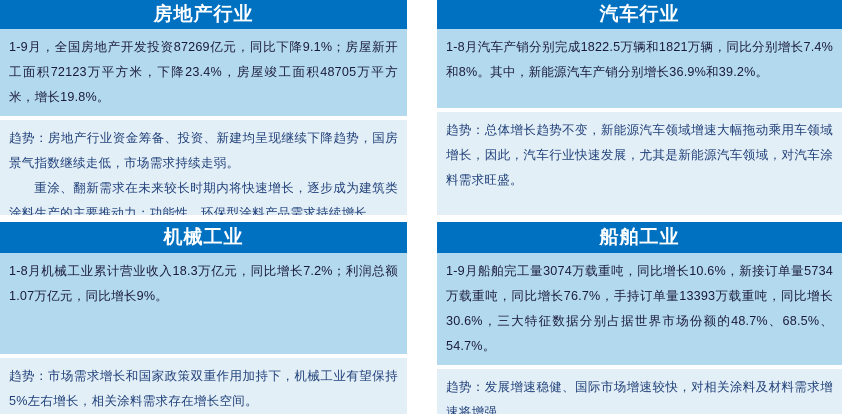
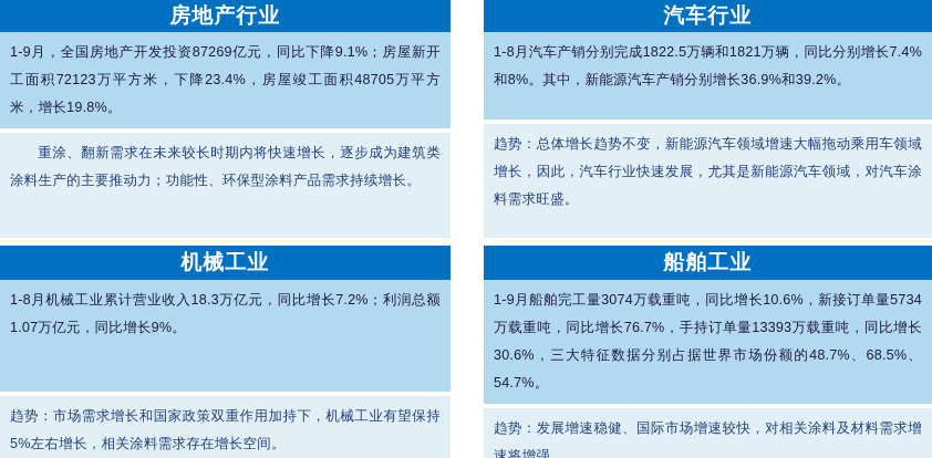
  房地产行业
  1-9月，全国房地产开发投资87269亿元，同比下降9.1%；房屋新开工面积72123万平方米，下降23.4%，房屋竣工面积48705万平方米，增长19.8%。
- 趋势：房地产行业资金筹备、投资、新建均呈现继续下降趋势，国房景气指数继续走低，市场需求持续走弱。
  重涂、翻新需求在未来较长时期内将快速增长，逐步成为建筑类涂料生产的主要推动力；功能性、环保型涂料产品需求持续增长。
  汽车行业
  1-8月汽车产销分别完成1822.5万辆和1821万辆，同比分别增长7.4%和8%。其中，新能源汽车产销分别增长36.9%和39.2%。
  趋势：总体增长趋势不变，新能源汽车领域增速大幅拖动乘用车领域增长，因此，汽车行业快速发展，尤其是新能源汽车领域，对汽车涂料需求旺盛。
  机械工业
  1-8月机械工业累计营业收入18.3万亿元，同比增长7.2%；利润总额1.07万亿元，同比增长9%。
  趋势：市场需求增长和国家政策双重作用加持下，机械工业有望保持5%左右增长，相关涂料需求存在增长空间。
  船舶工业
  1-9月船舶完工量3074万载重吨，同比增长10.6%，新接订单量5734万载重吨，同比增长76.7%，手持订单量13393万载重吨，同比增长30.6%，三大特征数据分别占据世界市场份额的48.7%、68.5%、54.7%。
  趋势：发展增速稳健、国际市场增速较快，对相关涂料及材料需求增速将增强。
